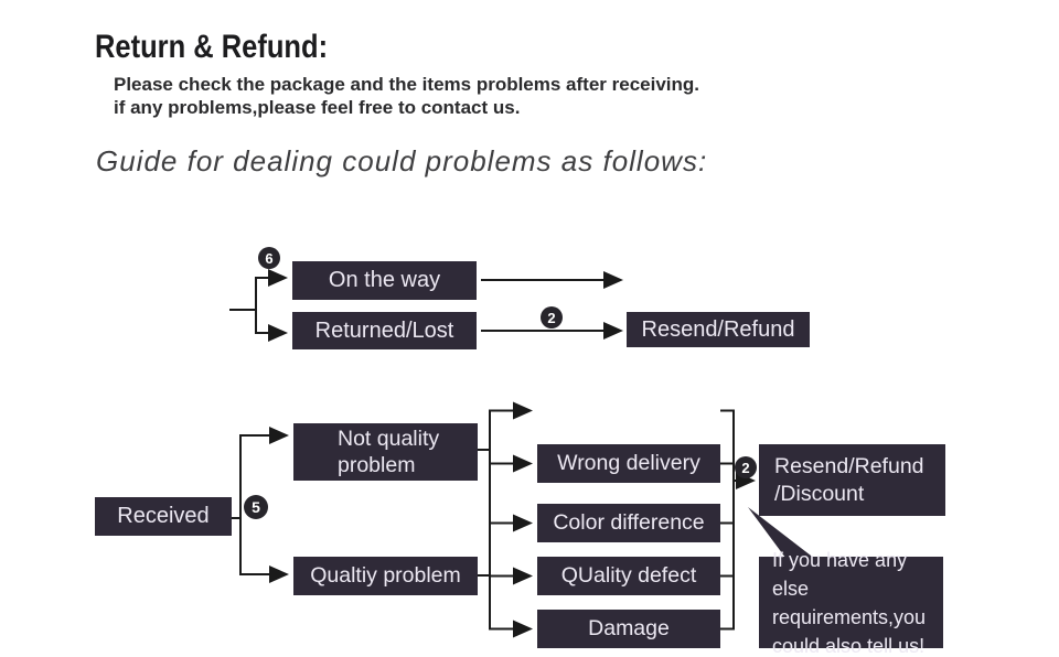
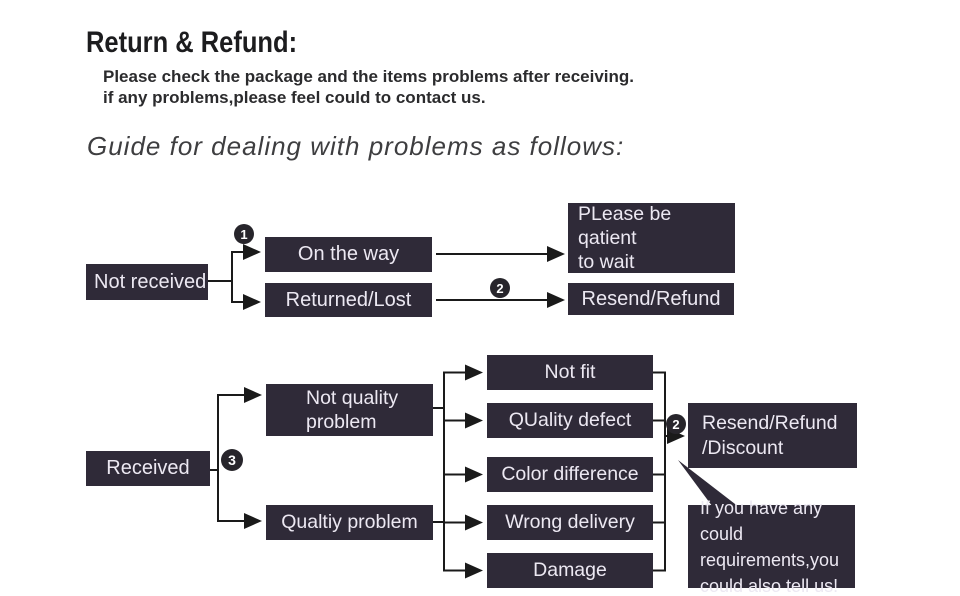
  Return & Refund:
  Please check the package and the items problems after receiving.
- if any problems,please feel free to contact us.
+ if any problems,please feel could to contact us.
- Guide for dealing could problems as follows:
+ Guide for dealing with problems as follows:
+ Not received
  On the way
  Returned/Lost
+ PLease be qatient
+ to wait
  Resend/Refund
- 6
+ 1
  2
  Received
  Not quality
  problem
  Qualtiy problem
+ Not fit
- Wrong delivery
+ QUality defect
  Color difference
- QUality defect
+ Wrong delivery
  Damage
  Resend/Refund
  /Discount
- If you have any else
+ If you have any could
  requirements,you
  could also tell us!
- 5
+ 3
  2
